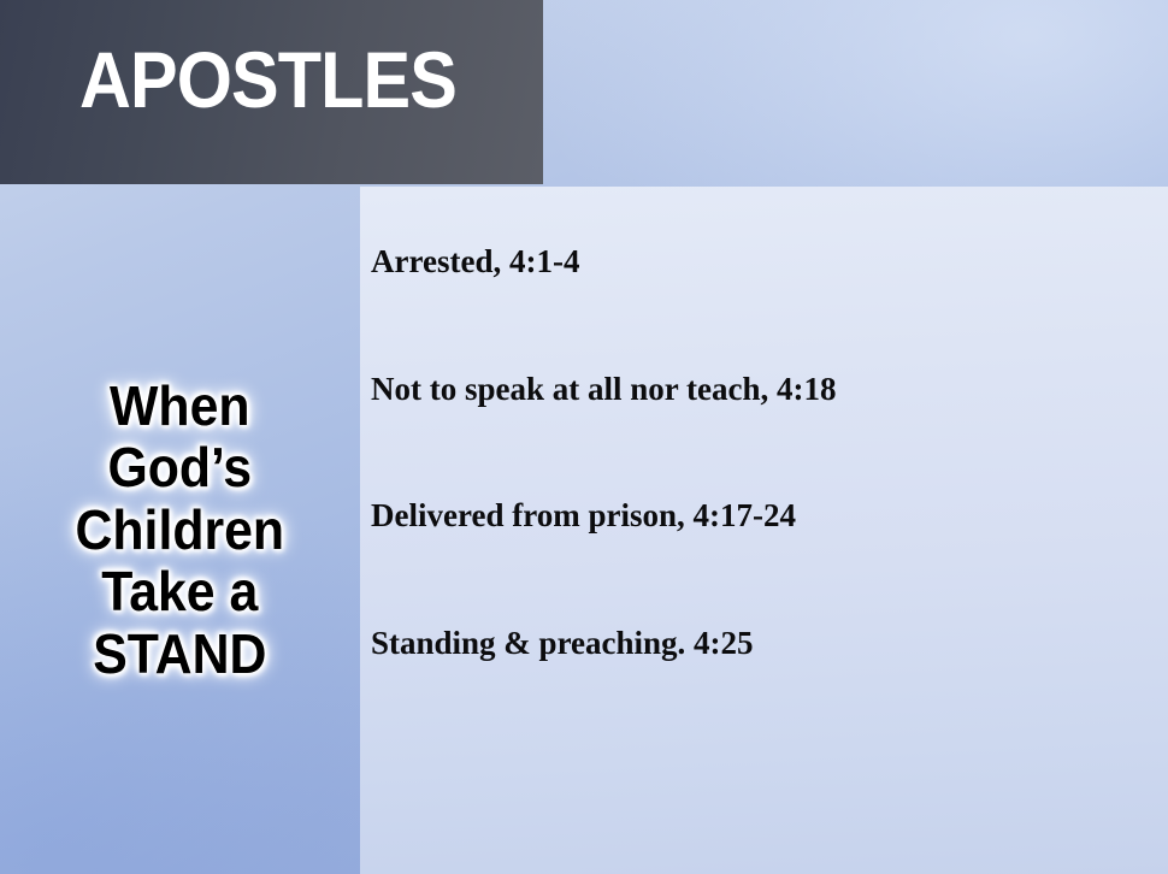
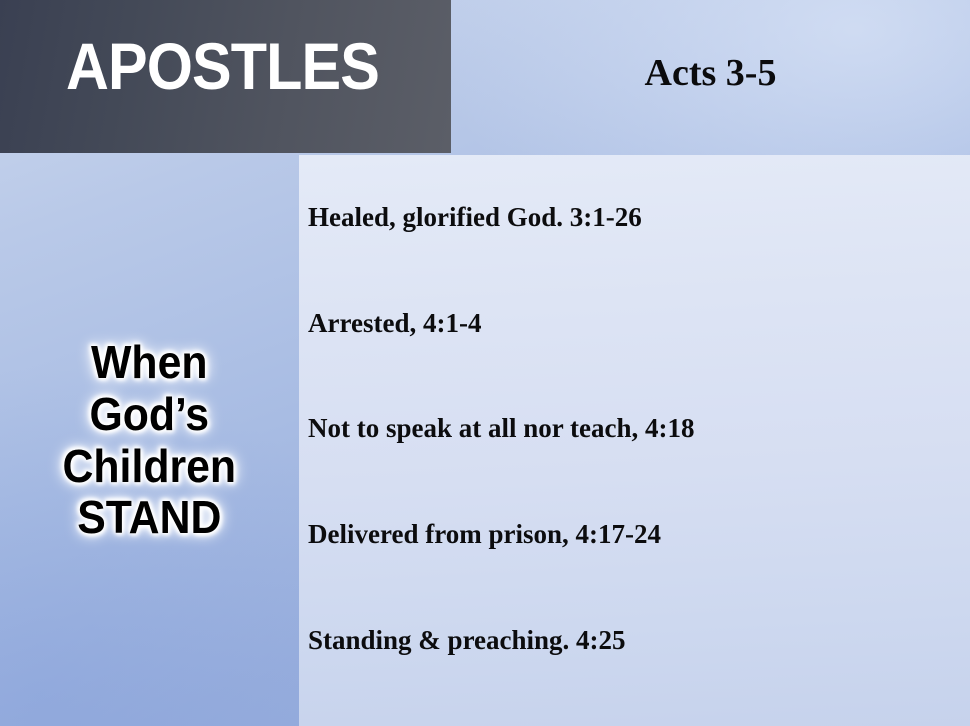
  APOSTLES
+ Acts 3-5
  When
  God’s
  Children
- Take a
  STAND
+ Healed, glorified God. 3:1-26
  Arrested, 4:1-4
  Not to speak at all nor teach, 4:18
  Delivered from prison, 4:17-24
  Standing & preaching. 4:25
